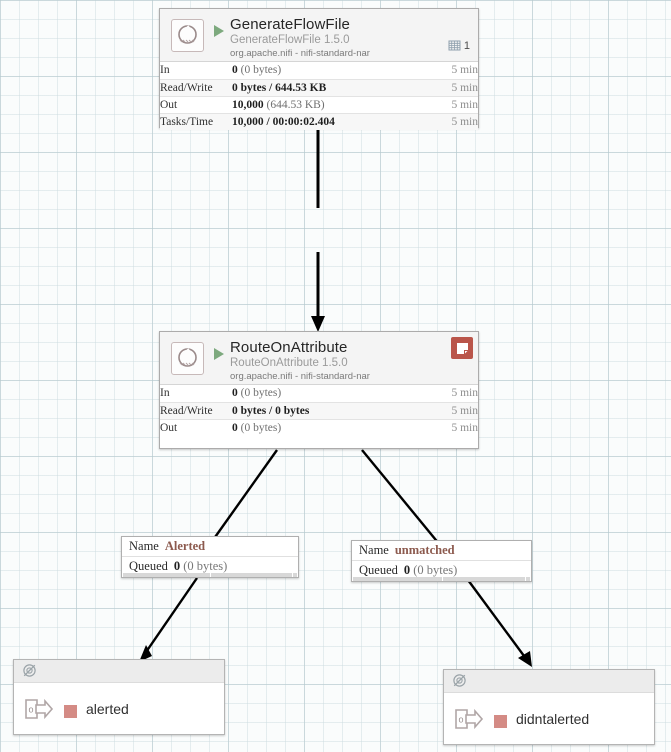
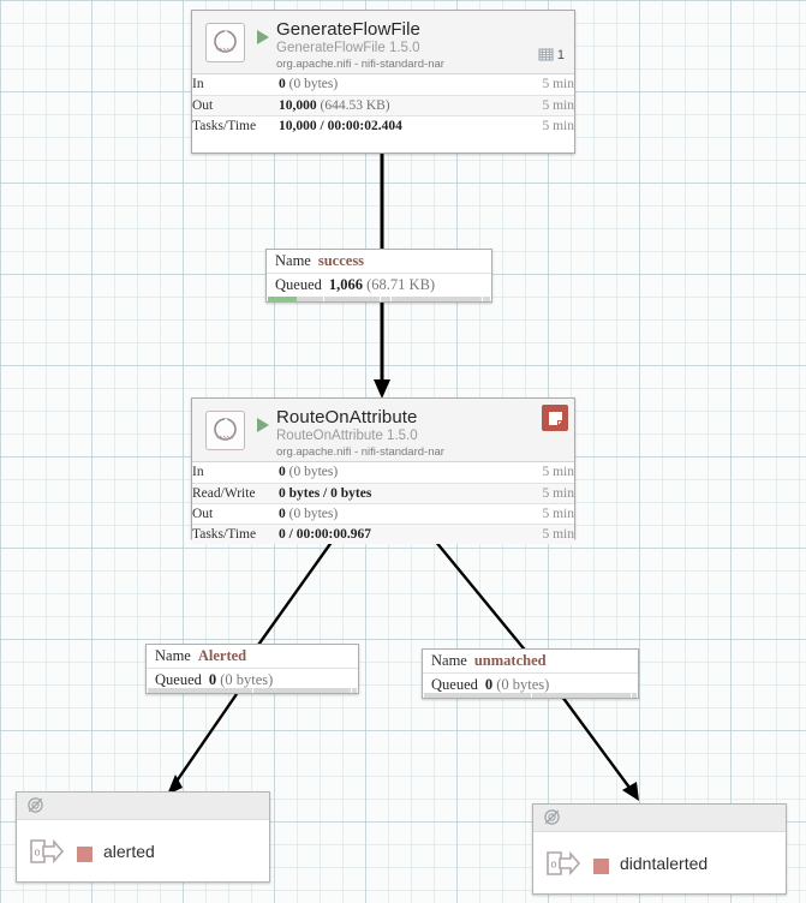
  GenerateFlowFile
  GenerateFlowFile 1.5.0
  org.apache.nifi - nifi-standard-nar
  1
  In	0 (0 bytes)	5 min
- Read/Write	0 bytes / 644.53 KB	5 min
  Out	10,000 (644.53 KB)	5 min
  Tasks/Time	10,000 / 00:00:02.404	5 min
+ Name success
+ Queued 1,066 (68.71 KB)
  RouteOnAttribute
  RouteOnAttribute 1.5.0
  org.apache.nifi - nifi-standard-nar
  In	0 (0 bytes)	5 min
  Read/Write	0 bytes / 0 bytes	5 min
  Out	0 (0 bytes)	5 min
+ Tasks/Time	0 / 00:00:00.967	5 min
  Name Alerted
  Queued 0 (0 bytes)
  Name unmatched
  Queued 0 (0 bytes)
  o
  alerted
  o
  didntalerted
